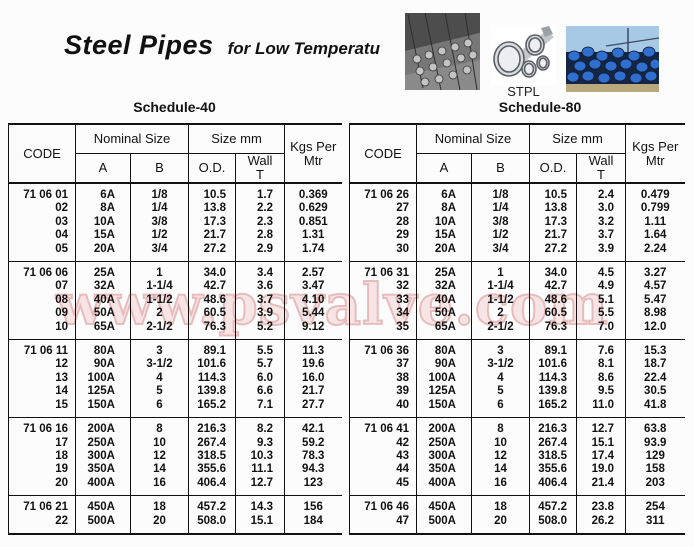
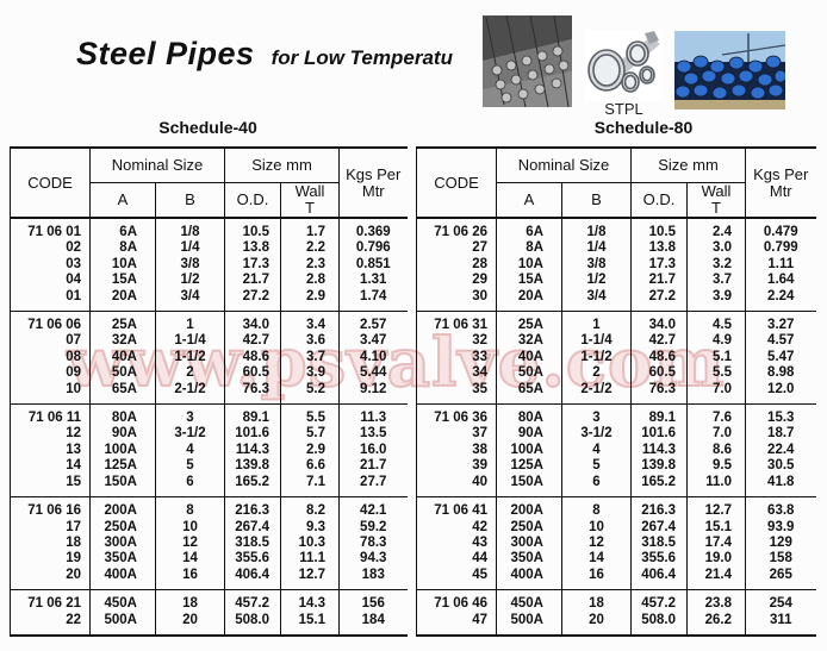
  Steel Pipes for Low Temperatu
  STPL
  Schedule-40
  Schedule-80
  www.psvalve.com
  CODE	Nominal Size	Size mm	Kgs Per Mtr
  A	B	O.D.	Wall T
  71 06 01	6A	1/8	10.5	1.7	0.369
- 02	8A	1/4	13.8	2.2	0.629
+ 02	8A	1/4	13.8	2.2	0.796
  03	10A	3/8	17.3	2.3	0.851
  04	15A	1/2	21.7	2.8	1.31
- 05	20A	3/4	27.2	2.9	1.74
+ 01	20A	3/4	27.2	2.9	1.74
  71 06 06	25A	1	34.0	3.4	2.57
  07	32A	1-1/4	42.7	3.6	3.47
  08	40A	1-1/2	48.6	3.7	4.10
  09	50A	2	60.5	3.9	5.44
  10	65A	2-1/2	76.3	5.2	9.12
  71 06 11	80A	3	89.1	5.5	11.3
- 12	90A	3-1/2	101.6	5.7	19.6
+ 12	90A	3-1/2	101.6	5.7	13.5
- 13	100A	4	114.3	6.0	16.0
+ 13	100A	4	114.3	2.9	16.0
  14	125A	5	139.8	6.6	21.7
  15	150A	6	165.2	7.1	27.7
  71 06 16	200A	8	216.3	8.2	42.1
  17	250A	10	267.4	9.3	59.2
  18	300A	12	318.5	10.3	78.3
  19	350A	14	355.6	11.1	94.3
- 20	400A	16	406.4	12.7	123
+ 20	400A	16	406.4	12.7	183
  71 06 21	450A	18	457.2	14.3	156
  22	500A	20	508.0	15.1	184
  CODE	Nominal Size	Size mm	Kgs Per Mtr
  A	B	O.D.	Wall T
  71 06 26	6A	1/8	10.5	2.4	0.479
  27	8A	1/4	13.8	3.0	0.799
  28	10A	3/8	17.3	3.2	1.11
  29	15A	1/2	21.7	3.7	1.64
  30	20A	3/4	27.2	3.9	2.24
  71 06 31	25A	1	34.0	4.5	3.27
  32	32A	1-1/4	42.7	4.9	4.57
  33	40A	1-1/2	48.6	5.1	5.47
  34	50A	2	60.5	5.5	8.98
  35	65A	2-1/2	76.3	7.0	12.0
  71 06 36	80A	3	89.1	7.6	15.3
- 37	90A	3-1/2	101.6	8.1	18.7
+ 37	90A	3-1/2	101.6	7.0	18.7
  38	100A	4	114.3	8.6	22.4
  39	125A	5	139.8	9.5	30.5
  40	150A	6	165.2	11.0	41.8
  71 06 41	200A	8	216.3	12.7	63.8
  42	250A	10	267.4	15.1	93.9
  43	300A	12	318.5	17.4	129
  44	350A	14	355.6	19.0	158
- 45	400A	16	406.4	21.4	203
+ 45	400A	16	406.4	21.4	265
  71 06 46	450A	18	457.2	23.8	254
  47	500A	20	508.0	26.2	311
